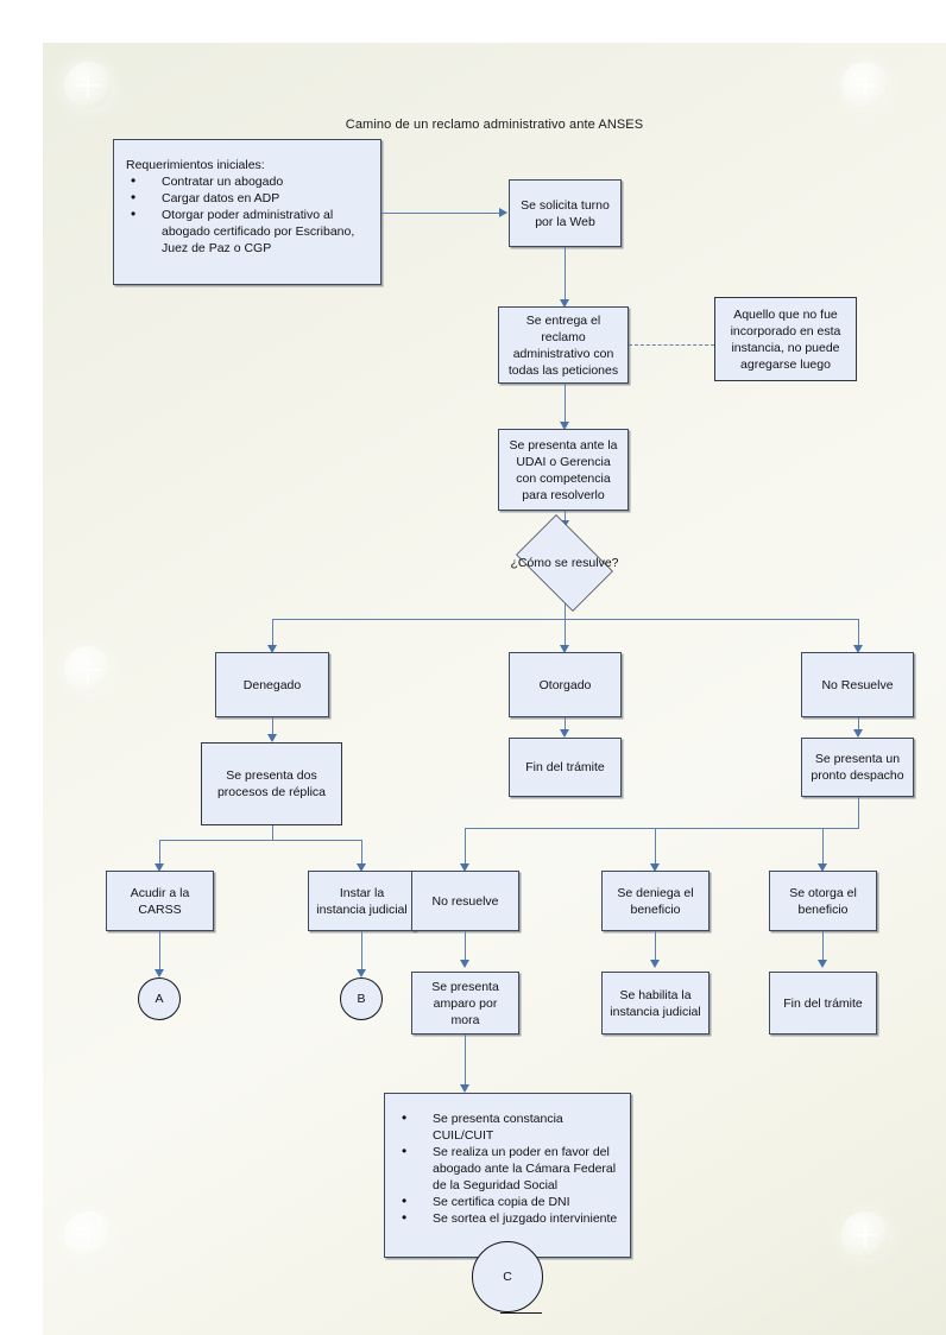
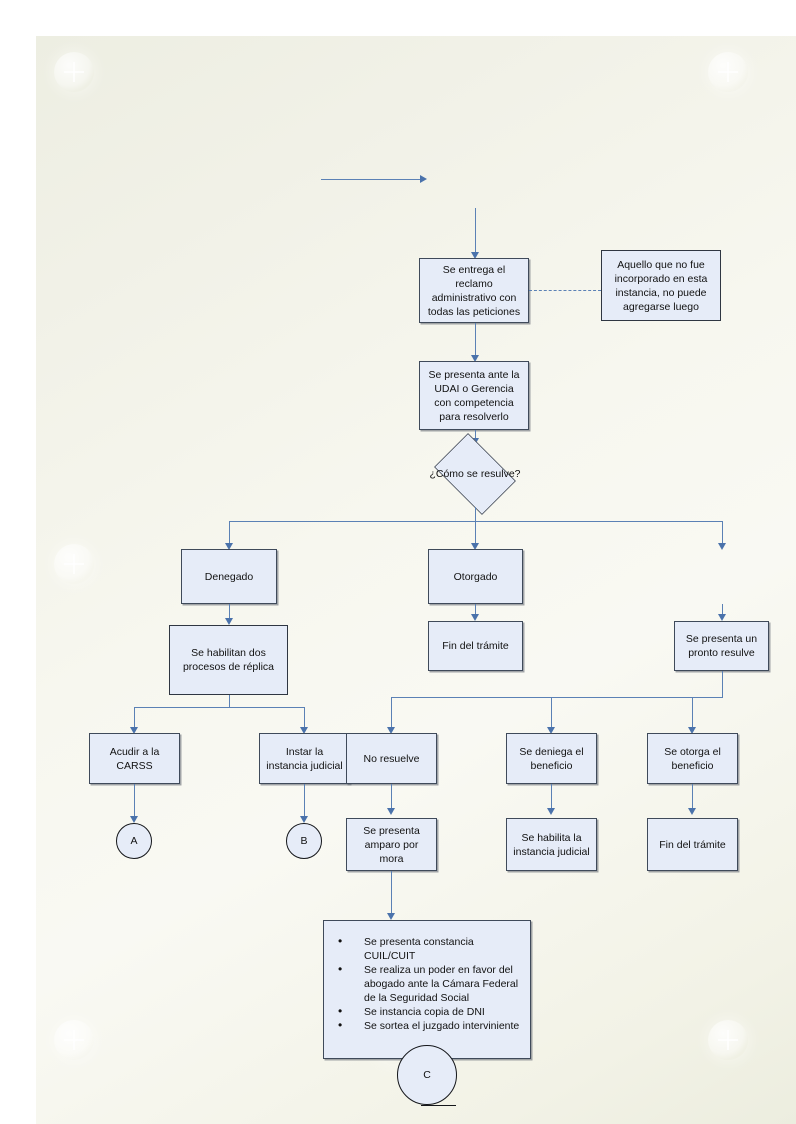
- Camino de un reclamo administrativo ante ANSES
- Requerimientos iniciales:
- Contratar un abogado
- Cargar datos en ADP
- Otorgar poder administrativo al abogado certificado por Escribano, Juez de Paz o CGP
- Se solicita turno por la Web
  Se entrega el reclamo administrativo con todas las peticiones
  Aquello que no fue incorporado en esta instancia, no puede agregarse luego
  Se presenta ante la UDAI o Gerencia con competencia para resolverlo
  ¿Cómo se resulve?
  Denegado
  Otorgado
- No Resuelve
- Se presenta dos procesos de réplica
+ Se habilitan dos procesos de réplica
  Fin del trámite
- Se presenta un pronto despacho
+ Se presenta un pronto resulve
  Acudir a la CARSS
  Instar la instancia judicial
  No resuelve
  Se deniega el beneficio
  Se otorga el beneficio
  A
  B
  Se presenta amparo por mora
  Se habilita la instancia judicial
  Fin del trámite
  Se presenta constancia CUIL/CUIT
  Se realiza un poder en favor del abogado ante la Cámara Federal de la Seguridad Social
- Se certifica copia de DNI
+ Se instancia copia de DNI
  Se sortea el juzgado interviniente
  C
